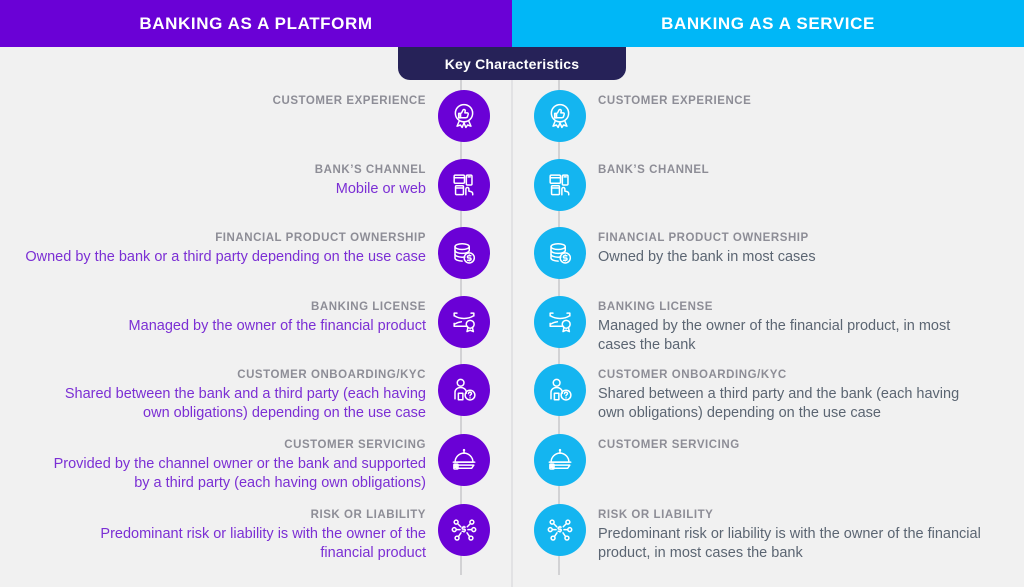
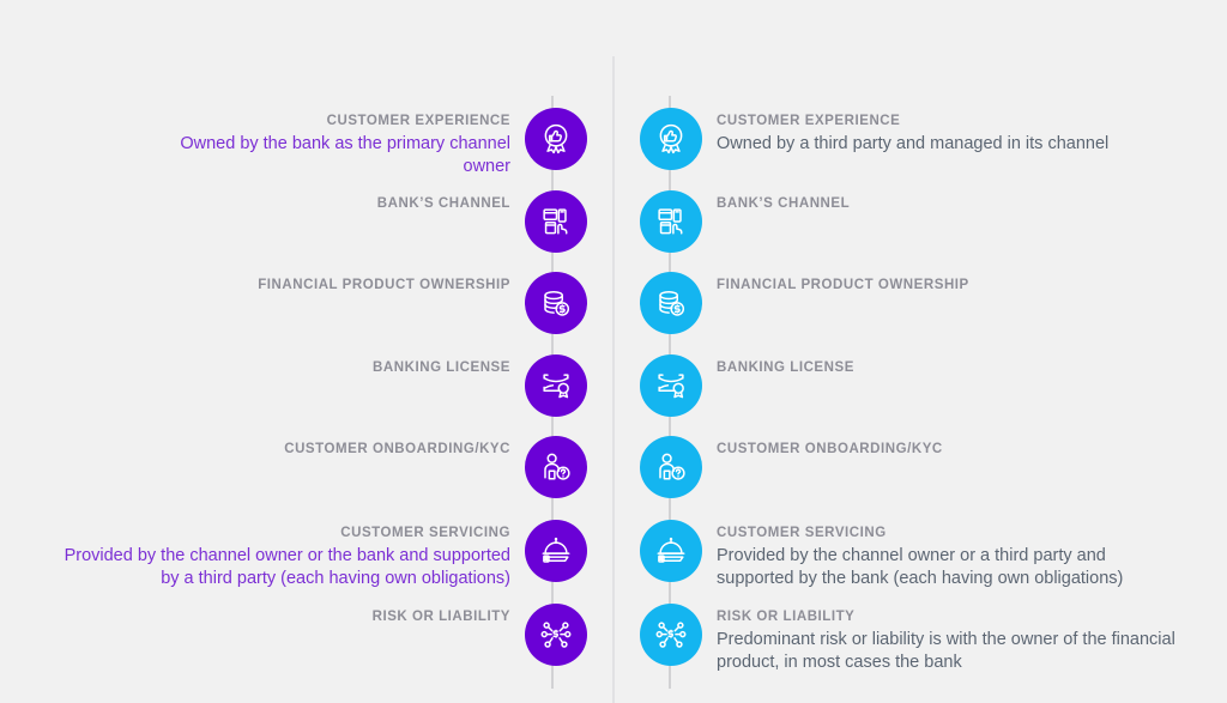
- BANKING AS A PLATFORM
- BANKING AS A SERVICE
- Key Characteristics
  CUSTOMER EXPERIENCE
+ Owned by the bank as the primary channel owner
  CUSTOMER EXPERIENCE
+ Owned by a third party and managed in its channel
  BANK’S CHANNEL
- Mobile or web
  BANK’S CHANNEL
  FINANCIAL PRODUCT OWNERSHIP
- Owned by the bank or a third party depending on the use case
  FINANCIAL PRODUCT OWNERSHIP
- Owned by the bank in most cases
  BANKING LICENSE
- Managed by the owner of the financial product
  BANKING LICENSE
- Managed by the owner of the financial product, in most cases the bank
  CUSTOMER ONBOARDING/KYC
- Shared between the bank and a third party (each having own obligations) depending on the use case
  CUSTOMER ONBOARDING/KYC
- Shared between a third party and the bank (each having own obligations) depending on the use case
  CUSTOMER SERVICING
  Provided by the channel owner or the bank and supported by a third party (each having own obligations)
  CUSTOMER SERVICING
+ Provided by the channel owner or a third party and supported by the bank (each having own obligations)
  RISK OR LIABILITY
- Predominant risk or liability is with the owner of the financial product
  RISK OR LIABILITY
  Predominant risk or liability is with the owner of the financial product, in most cases the bank
